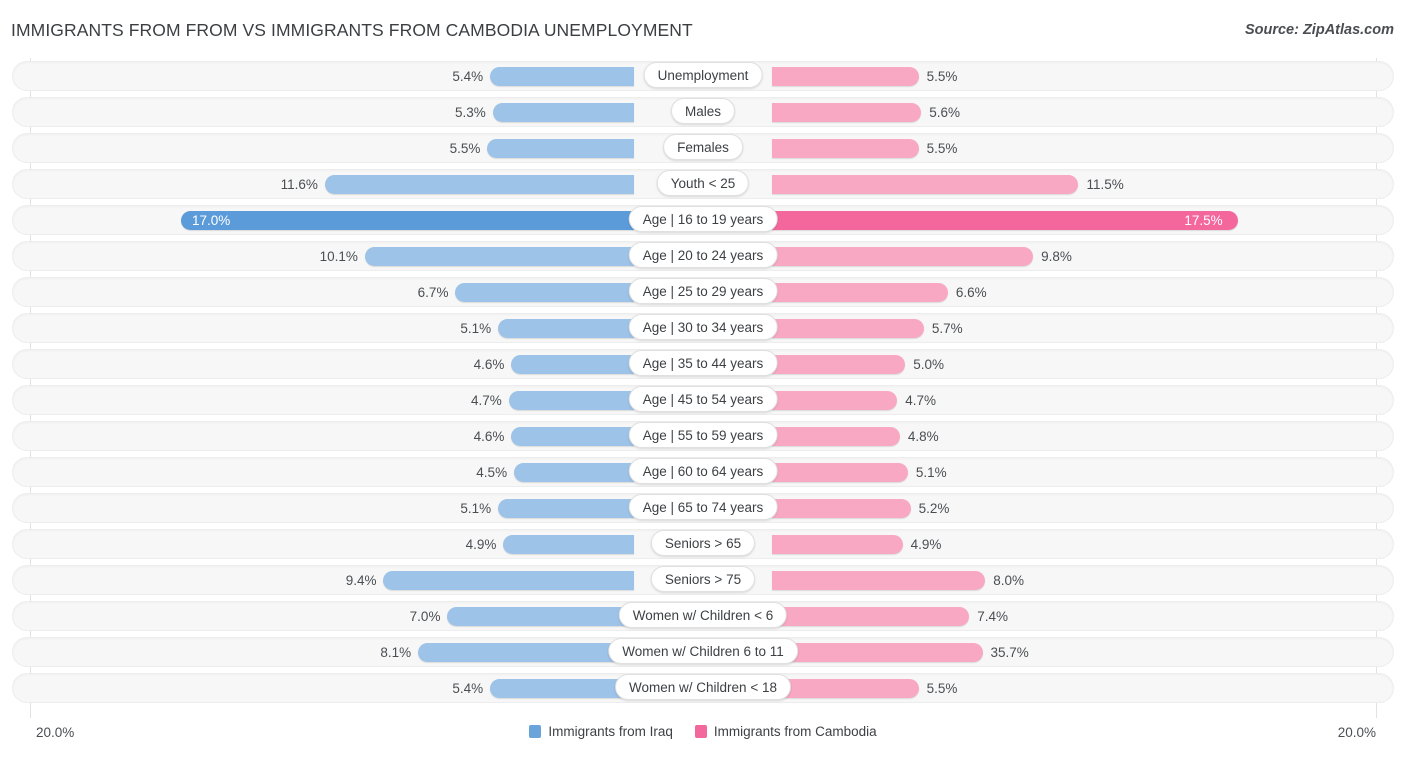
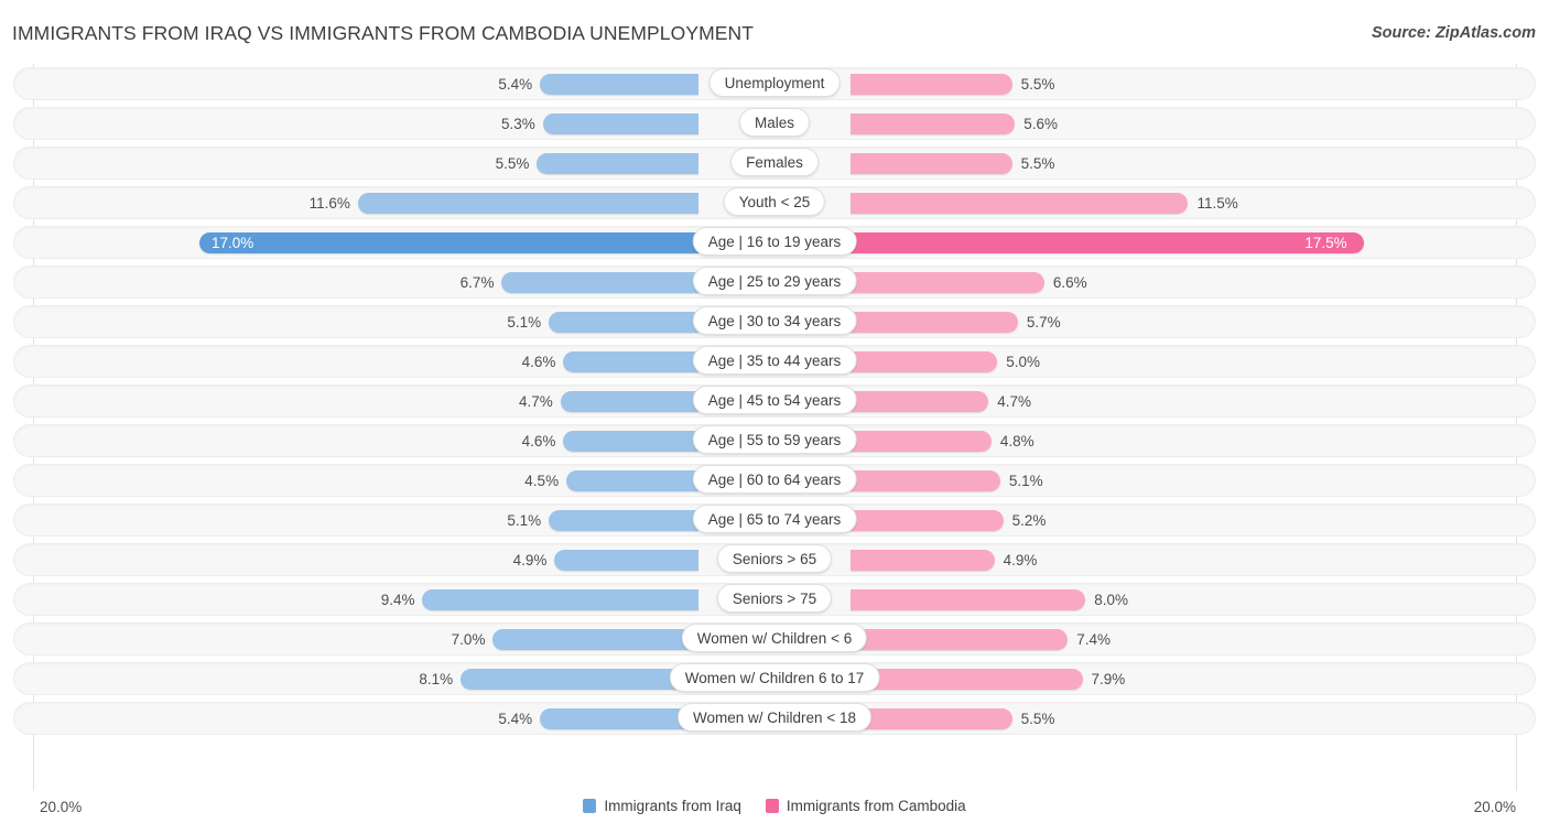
- IMMIGRANTS FROM FROM VS IMMIGRANTS FROM CAMBODIA UNEMPLOYMENT
+ IMMIGRANTS FROM IRAQ VS IMMIGRANTS FROM CAMBODIA UNEMPLOYMENT
  Source: ZipAtlas.com
  5.4%
  5.5%
  Unemployment
  5.3%
  5.6%
  Males
  5.5%
  5.5%
  Females
  11.6%
  11.5%
  Youth < 25
  17.0%
  17.5%
  Age | 16 to 19 years
- 10.1%
- 9.8%
- Age | 20 to 24 years
  6.7%
  6.6%
  Age | 25 to 29 years
  5.1%
  5.7%
  Age | 30 to 34 years
  4.6%
  5.0%
  Age | 35 to 44 years
  4.7%
  4.7%
  Age | 45 to 54 years
  4.6%
  4.8%
  Age | 55 to 59 years
  4.5%
  5.1%
  Age | 60 to 64 years
  5.1%
  5.2%
  Age | 65 to 74 years
  4.9%
  4.9%
  Seniors > 65
  9.4%
  8.0%
  Seniors > 75
  7.0%
  7.4%
  Women w/ Children < 6
  8.1%
- 35.7%
+ 7.9%
- Women w/ Children 6 to 11
+ Women w/ Children 6 to 17
  5.4%
  5.5%
  Women w/ Children < 18
  20.0%
  Immigrants from Iraq Immigrants from Cambodia
  20.0%
